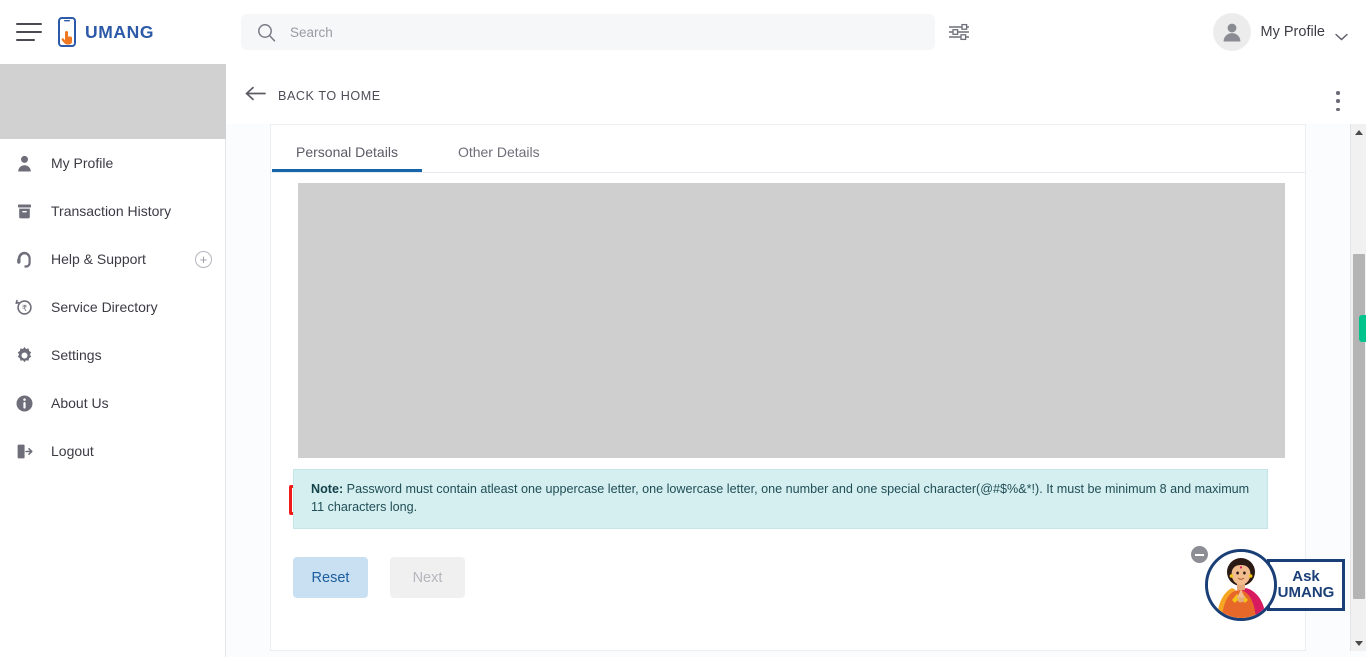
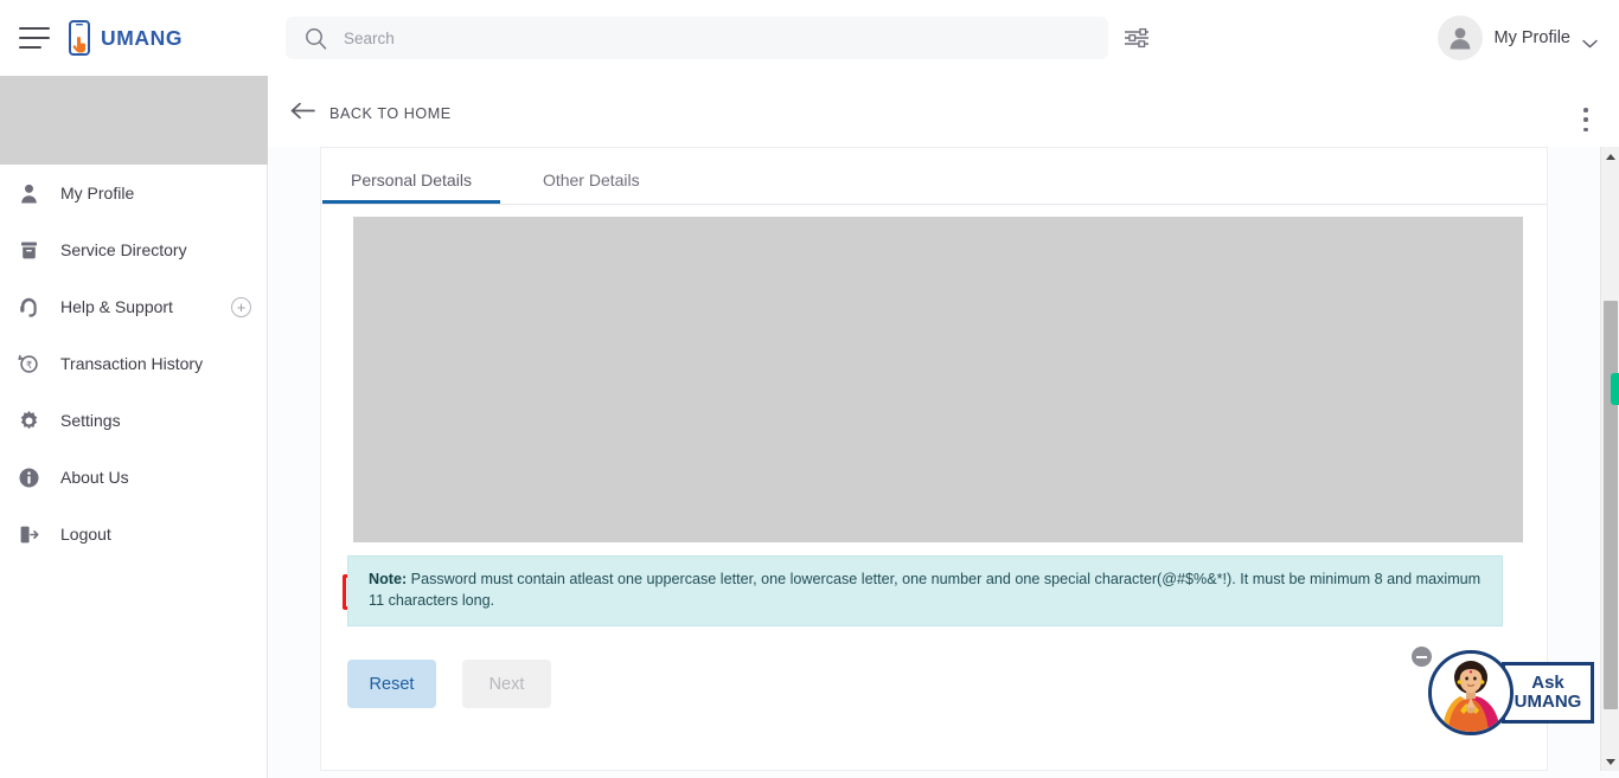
  UMANG
  Search
  My Profile
  My Profile
- Transaction History
+ Service Directory
  Help & Support
  +
  ₹
- Service Directory
+ Transaction History
  Settings
  About Us
  Logout
  BACK TO HOME
  Personal Details
  Other Details
  Note: Password must contain atleast one uppercase letter, one lowercase letter, one number and one special character(@#$%&*!). It must be minimum 8 and maximum 11 characters long.
  Reset
  Next
  Ask
  UMANG
